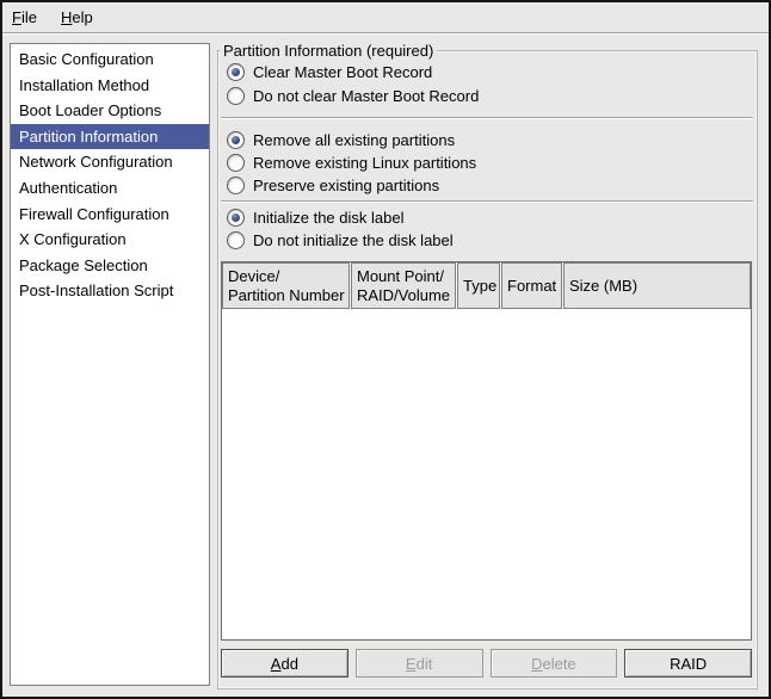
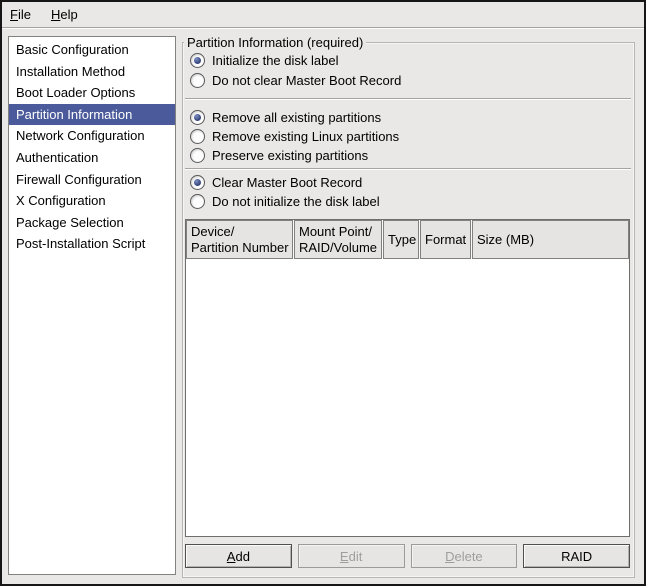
  File
  Help
  Basic Configuration
  Installation Method
  Boot Loader Options
  Partition Information
  Network Configuration
  Authentication
  Firewall Configuration
  X Configuration
  Package Selection
  Post-Installation Script
  Partition Information (required)
- Clear Master Boot Record
+ Initialize the disk label
  Do not clear Master Boot Record
  Remove all existing partitions
  Remove existing Linux partitions
  Preserve existing partitions
- Initialize the disk label
+ Clear Master Boot Record
  Do not initialize the disk label
  Device/
  Partition Number
  Mount Point/
  RAID/Volume
  Type
  Format
  Size (MB)
  Add
  Edit
  Delete
  RAID
